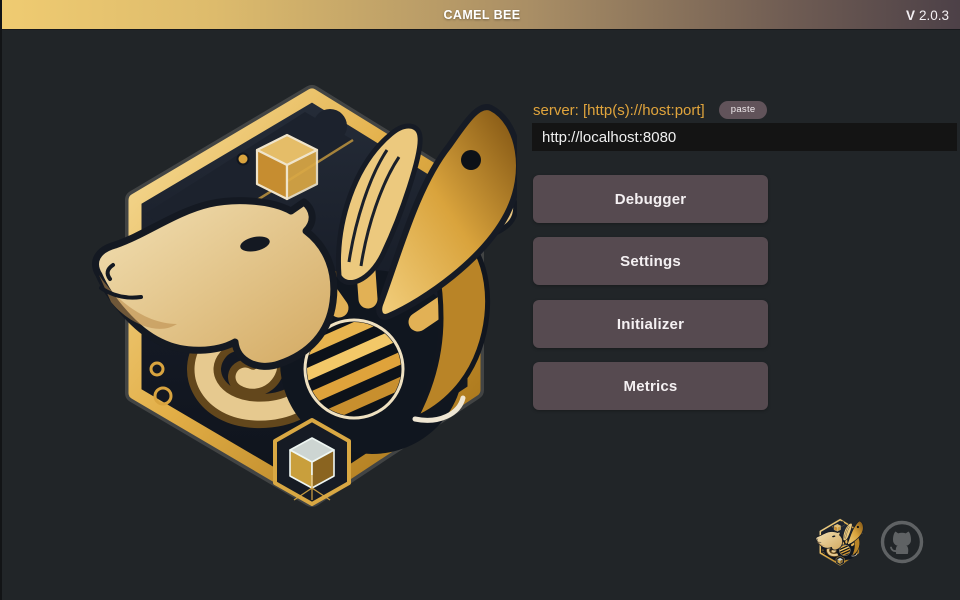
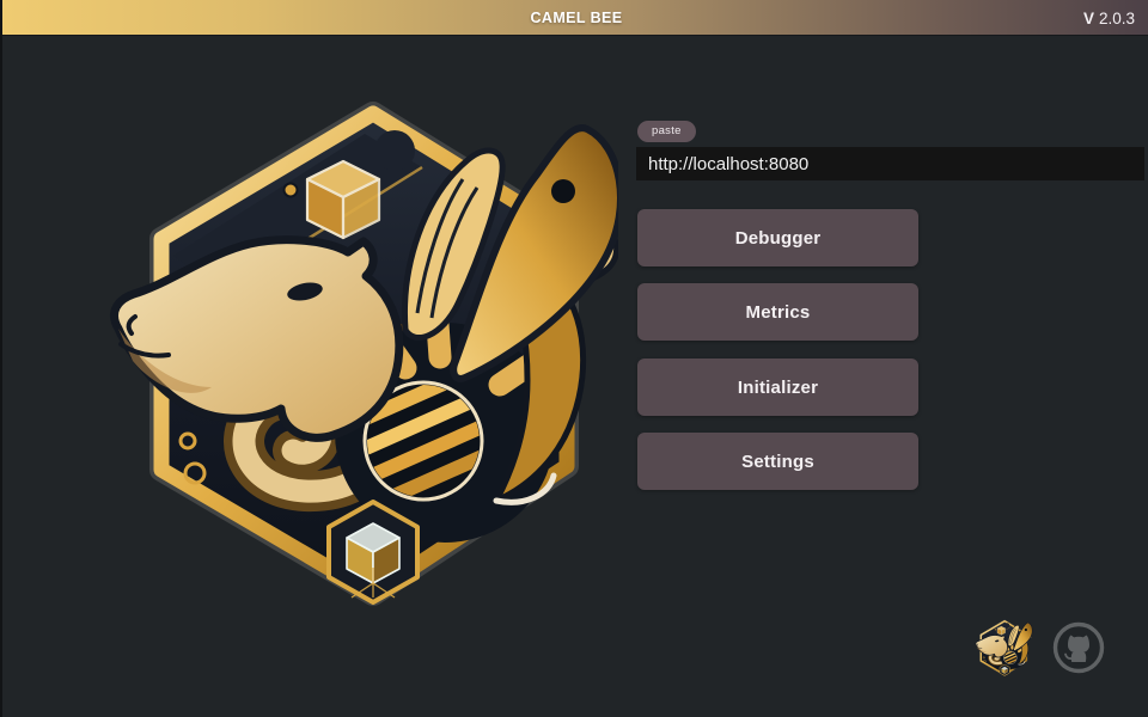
  CAMEL BEE
  V
  2.0.3
- server: [http(s)://host:port]
  paste
  http://localhost:8080
  Debugger
- Settings
+ Metrics
  Initializer
- Metrics
+ Settings
